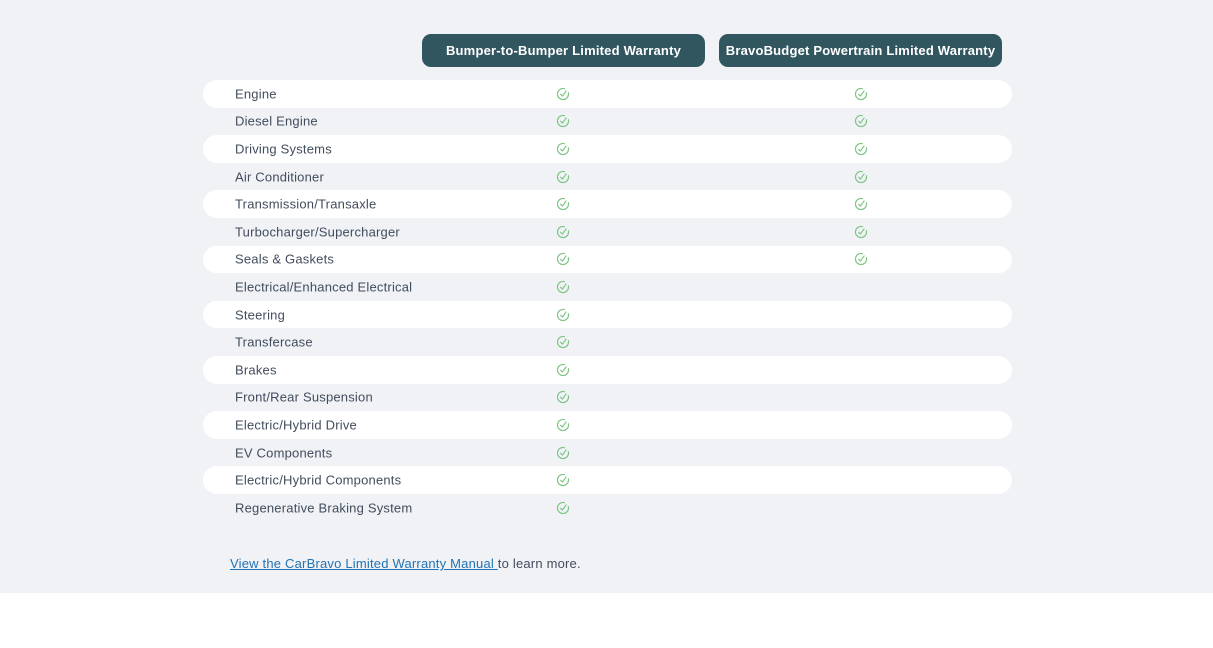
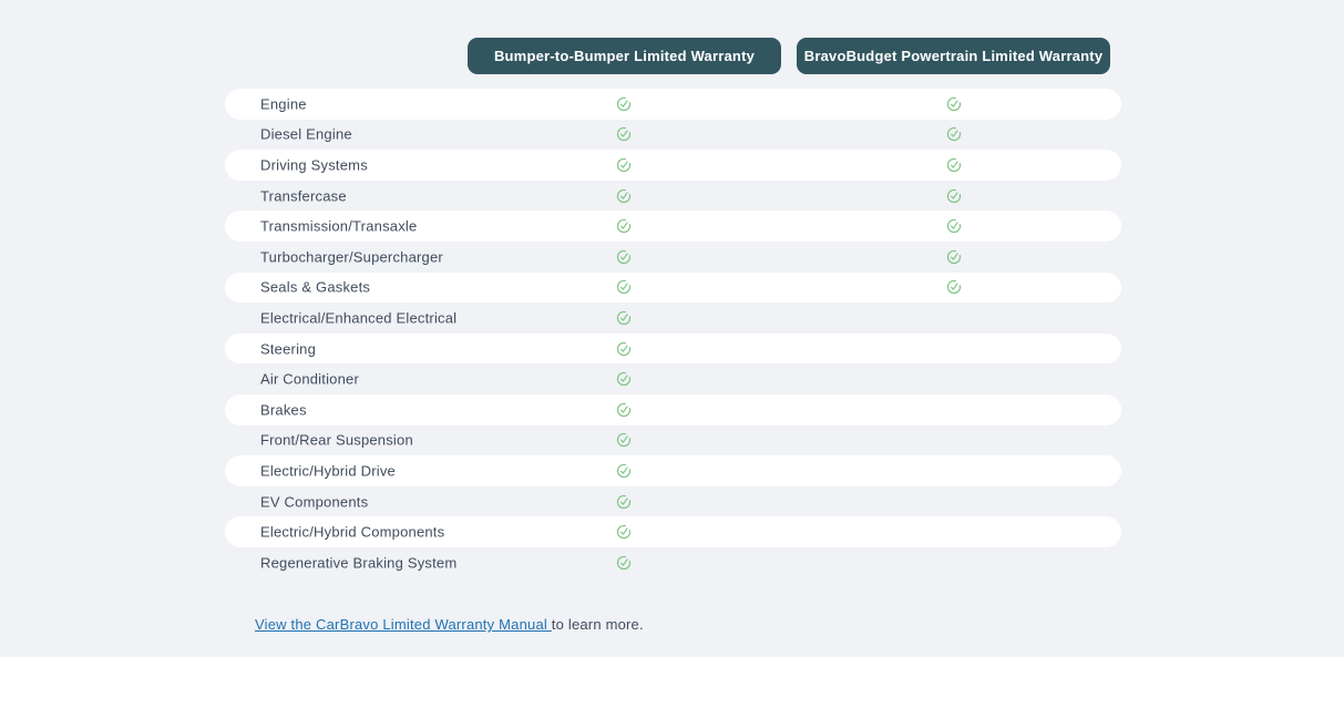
  Bumper-to-Bumper Limited Warranty
  BravoBudget Powertrain Limited Warranty
  Engine
  Diesel Engine
  Driving Systems
- Air Conditioner
+ Transfercase
  Transmission/Transaxle
  Turbocharger/Supercharger
  Seals & Gaskets
  Electrical/Enhanced Electrical
  Steering
- Transfercase
+ Air Conditioner
  Brakes
  Front/Rear Suspension
  Electric/Hybrid Drive
  EV Components
  Electric/Hybrid Components
  Regenerative Braking System
  View the CarBravo Limited Warranty Manual to learn more.
